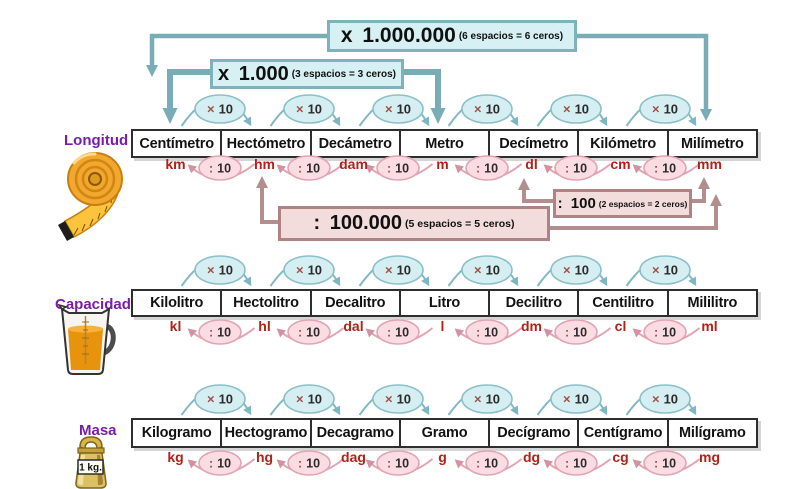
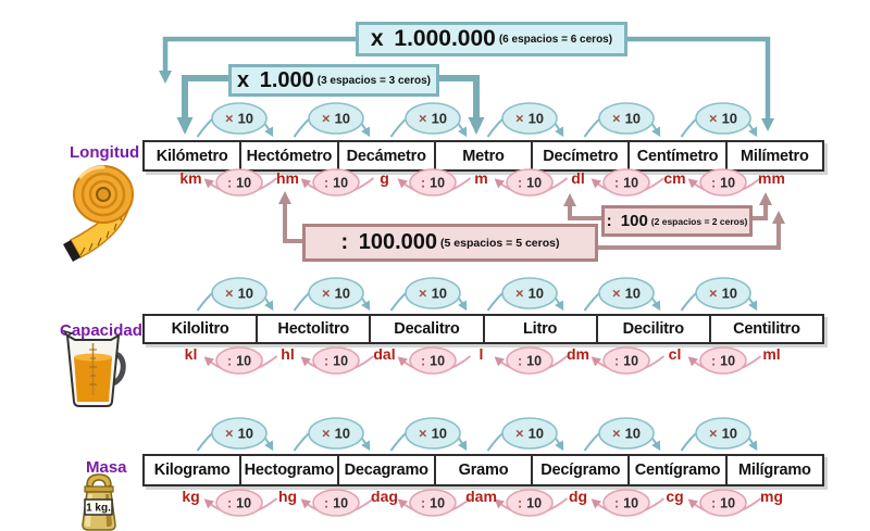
  × 10
  : 10
  × 10
  : 10
  × 10
  : 10
  × 10
  : 10
  × 10
  : 10
  × 10
  : 10
  × 10
  : 10
  × 10
  : 10
  × 10
  : 10
  × 10
  : 10
  × 10
  : 10
  × 10
  : 10
  × 10
  : 10
  × 10
  : 10
  × 10
  : 10
  × 10
  : 10
  × 10
  : 10
  × 10
  : 10
- Centímetro
+ Kilómetro
  Hectómetro
  Decámetro
  Metro
  Decímetro
- Kilómetro
+ Centímetro
  Milímetro
  Kilolitro
  Hectolitro
  Decalitro
  Litro
  Decilitro
  Centilitro
- Mililitro
  Kilogramo
  Hectogramo
  Decagramo
  Gramo
  Decígramo
  Centígramo
  Milígramo
  Longitud
  Capacidad
  Masa
  1 kg.
  x 1.000.000
  (6 espacios = 6 ceros)
  x 1.000
  (3 espacios = 3 ceros)
  : 100.000
  (5 espacios = 5 ceros)
  : 100
  (2 espacios = 2 ceros)
  km
  hm
- dam
+ g
  m
  dl
  cm
  mm
  kl
  hl
  dal
  l
  dm
  cl
  ml
  kg
  hg
  dag
- g
+ dam
  dg
  cg
  mg
